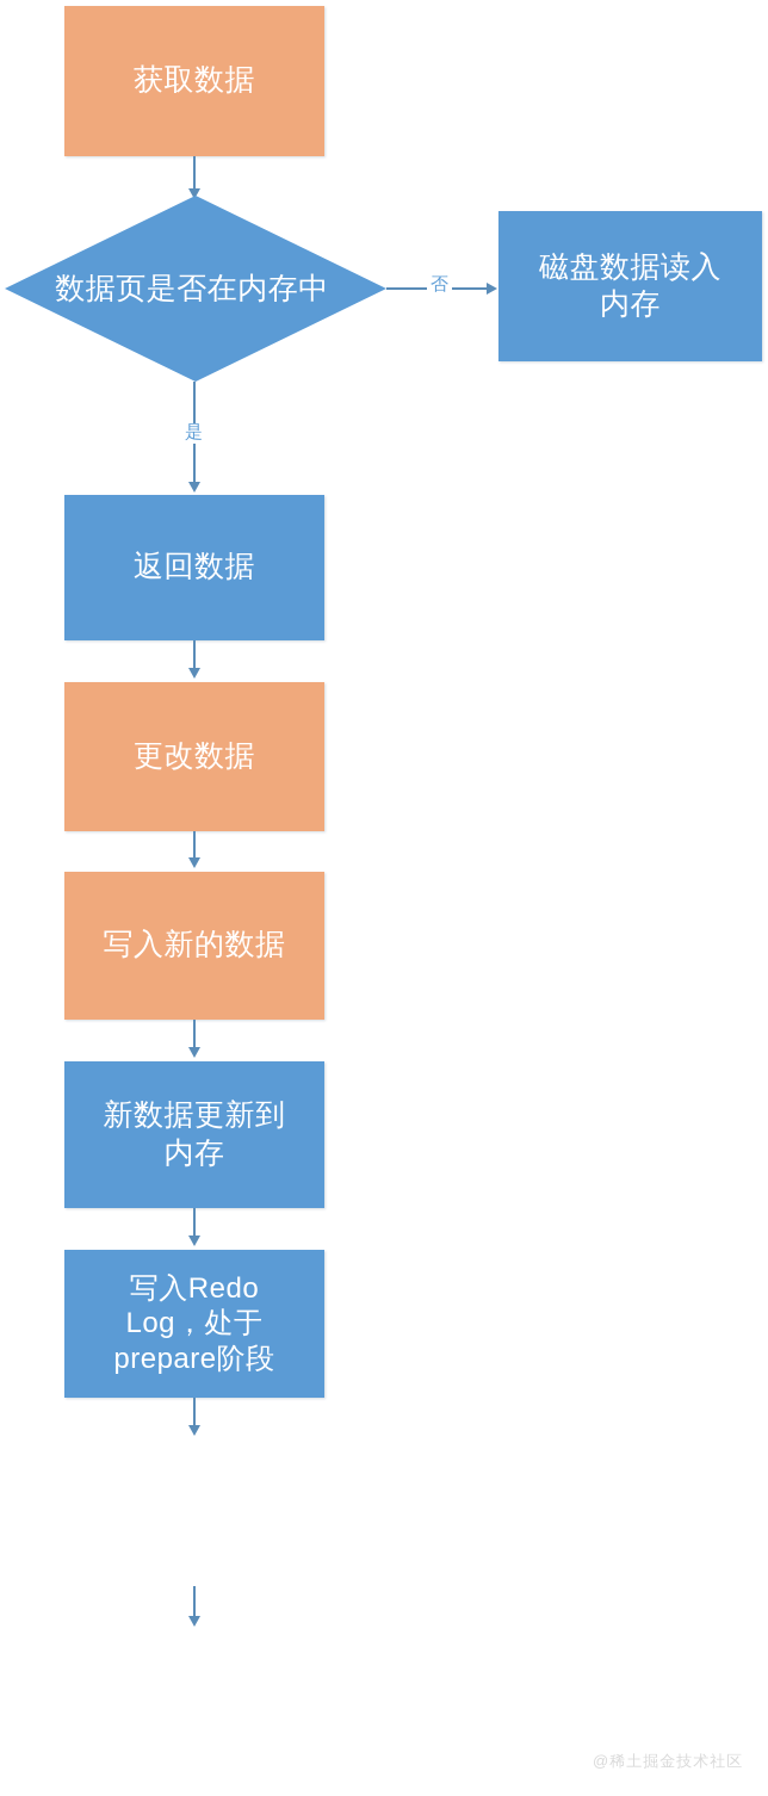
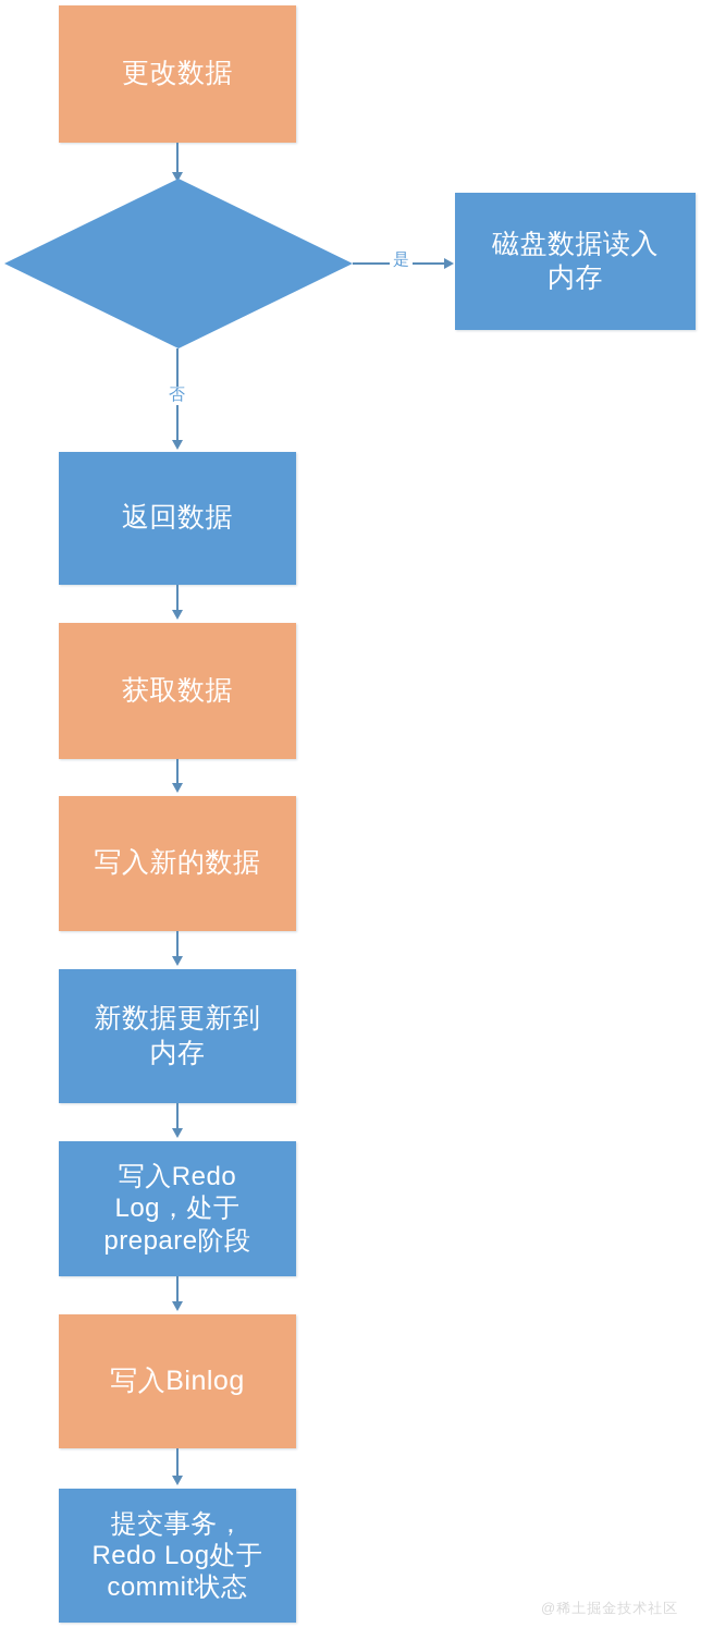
- 获取数据
+ 更改数据
- 数据页是否在内存中
- 否
+ 是
  磁盘数据读入
  内存
- 是
+ 否
  返回数据
- 更改数据
+ 获取数据
  写入新的数据
  新数据更新到
  内存
  写入Redo
  Log，处于
  prepare阶段
+ 写入Binlog
+ 提交事务，
+ Redo Log处于
+ commit状态
  @稀土掘金技术社区
